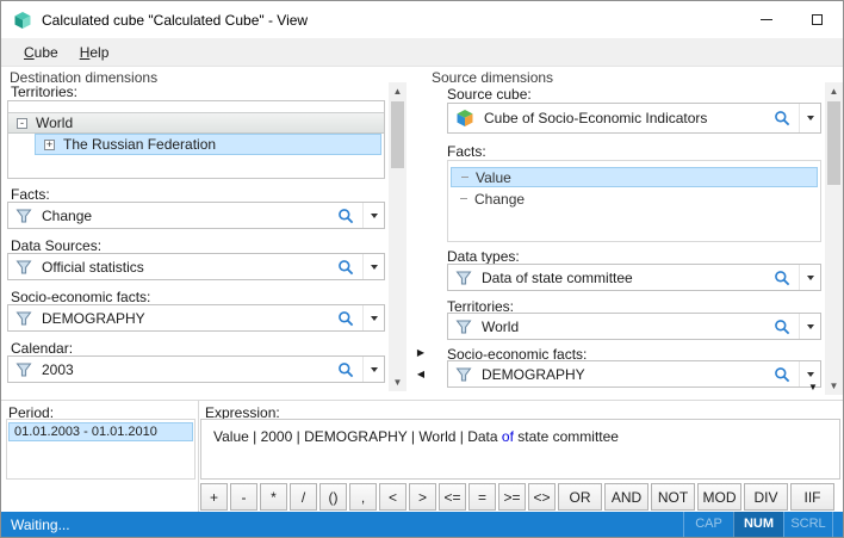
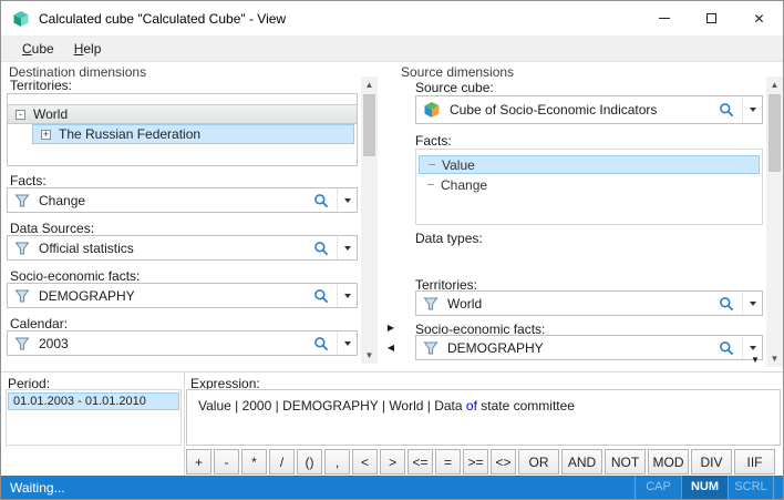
  Calculated cube "Calculated Cube" - View
+ ✕
  Cube
  Help
  Destination dimensions
  Source dimensions
  Territories:
  -
  World
  +
  The Russian Federation
  Facts:
  Change
  Data Sources:
  Official statistics
  Socio-economic facts:
  DEMOGRAPHY
  Calendar:
  2003
  ▲
  ▼
  ▶
  ◀
  Source cube:
  Cube of Socio-Economic Indicators
  Facts:
  Value
  Change
  Data types:
- Data of state committee
  Territories:
  World
  Socio-economic facts:
  DEMOGRAPHY
  ▲
  ▼
  ▼
  Period:
  01.01.2003 - 01.01.2010
  Expression:
  Value | 2000 | DEMOGRAPHY | World | Data of state committee
  +
  -
  *
  /
  ()
  ,
  <
  >
  <=
  =
  >=
  <>
  OR
  AND
  NOT
  MOD
  DIV
  IIF
  Waiting...
  CAP
  NUM
  SCRL
